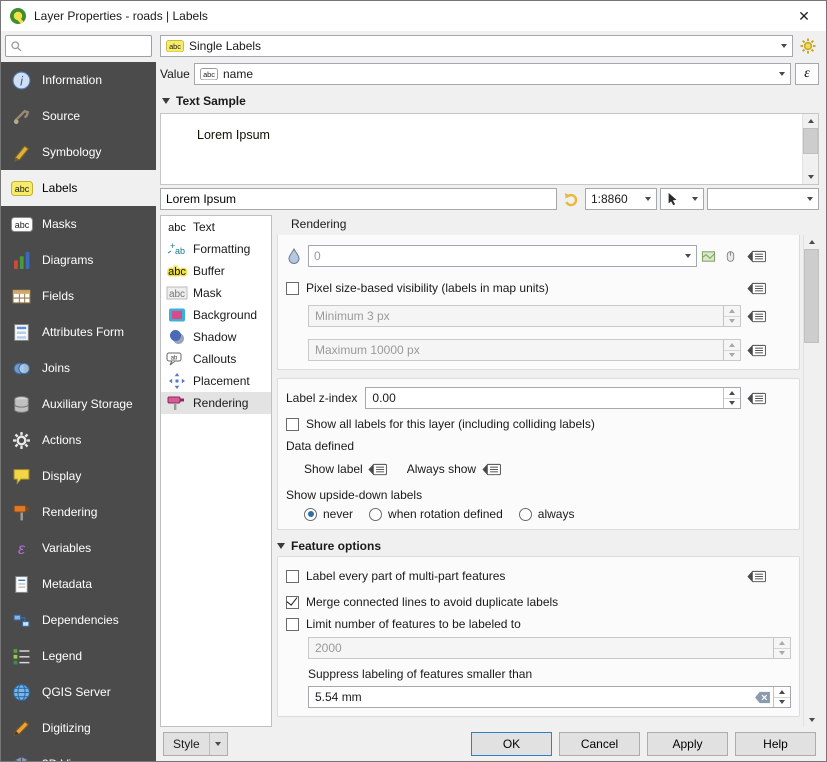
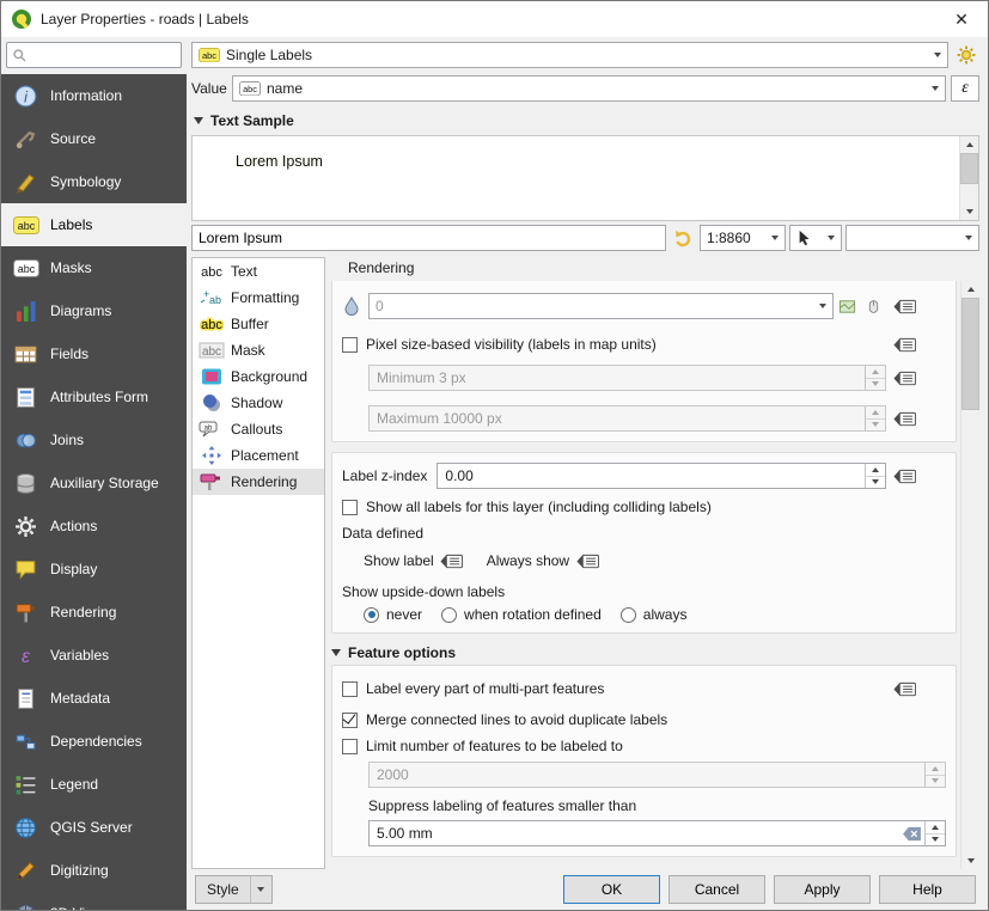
  Layer Properties - roads | Labels
  ✕
  i
  Information
  Source
  Symbology
  abc
  Labels
  abc
  Masks
  Diagrams
  Fields
  Attributes Form
  Joins
  Auxiliary Storage
  Actions
  Display
  Rendering
  ε
  Variables
  Metadata
  Dependencies
  Legend
  QGIS Server
  Digitizing
  abc
  Single Labels
  Value
  abc
  name
  ε
  Text Sample
  Lorem Ipsum
  Lorem Ipsum
  1:8860
  abc
  Text
  +
  ab
  Formatting
  abc
  Buffer
  abc
  Mask
  Background
  Shadow
  Callouts
  Placement
  Rendering
  Rendering
  0
  Pixel size-based visibility (labels in map units)
  Minimum 3 px
  Maximum 10000 px
  Label z-index
  0.00
  Show all labels for this layer (including colliding labels)
  Data defined
  Show label
  Always show
  Show upside-down labels
  never
  when rotation defined
  always
  Feature options
  Label every part of multi-part features
  Merge connected lines to avoid duplicate labels
  Limit number of features to be labeled to
  2000
  Suppress labeling of features smaller than
- 5.54 mm
+ 5.00 mm
  Style
  OK
  Cancel
  Apply
  Help
